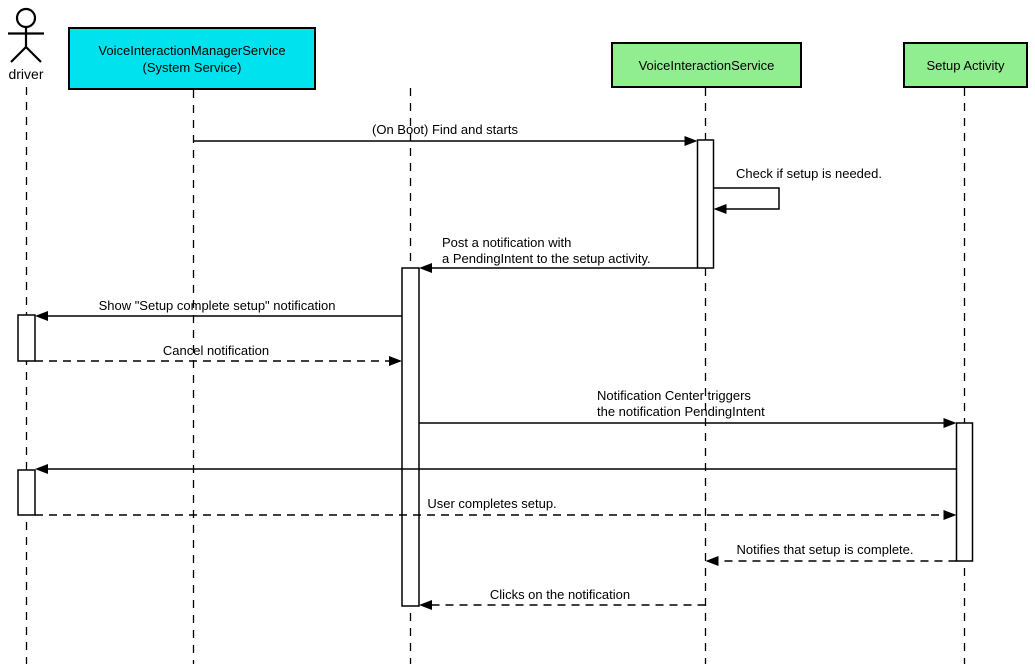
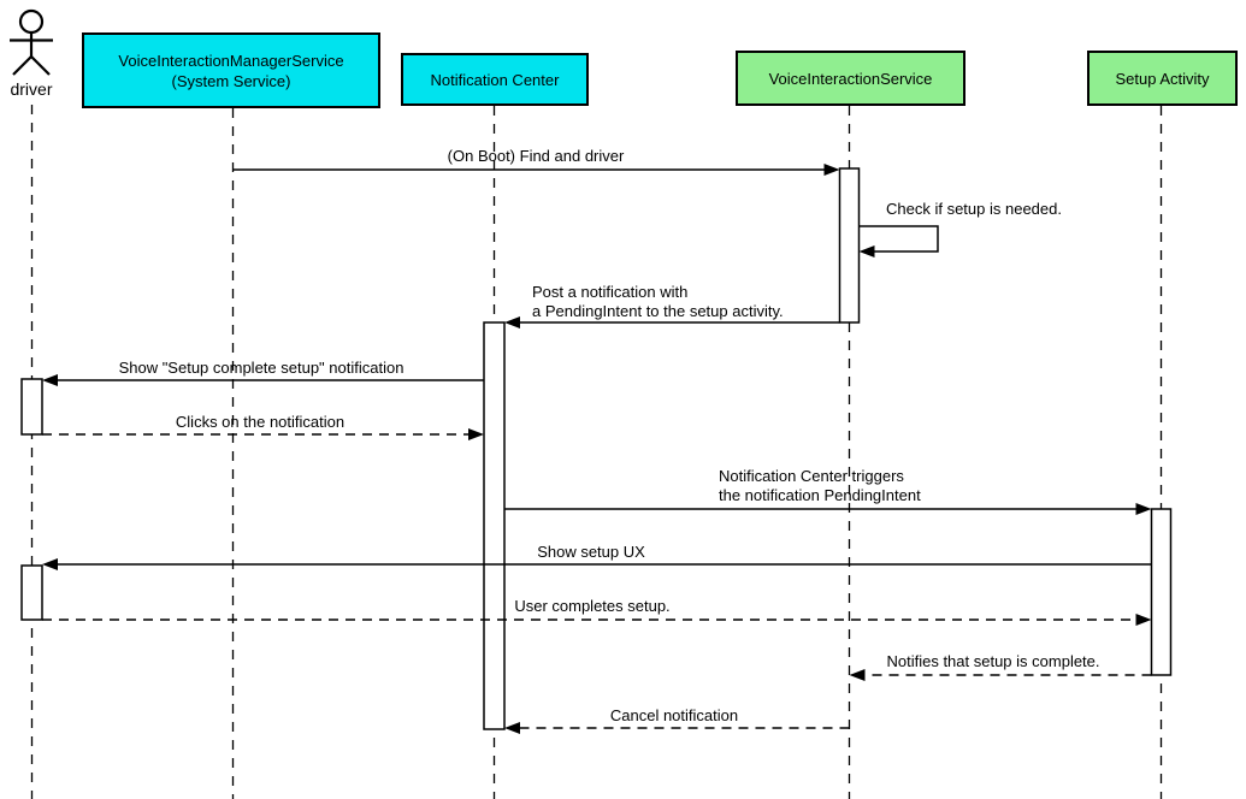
  VoiceInteractionManagerService
  (System Service)
+ Notification Center
  VoiceInteractionService
  Setup Activity
  driver
- (On Boot) Find and starts
+ (On Boot) Find and driver
  Check if setup is needed.
  Post a notification with
  a PendingIntent to the setup activity.
  Show "Setup complete setup" notification
- Cancel notification
+ Clicks on the notification
  Notification Center triggers
  the notification PendingIntent
+ Show setup UX
  User completes setup.
  Notifies that setup is complete.
- Clicks on the notification
+ Cancel notification
